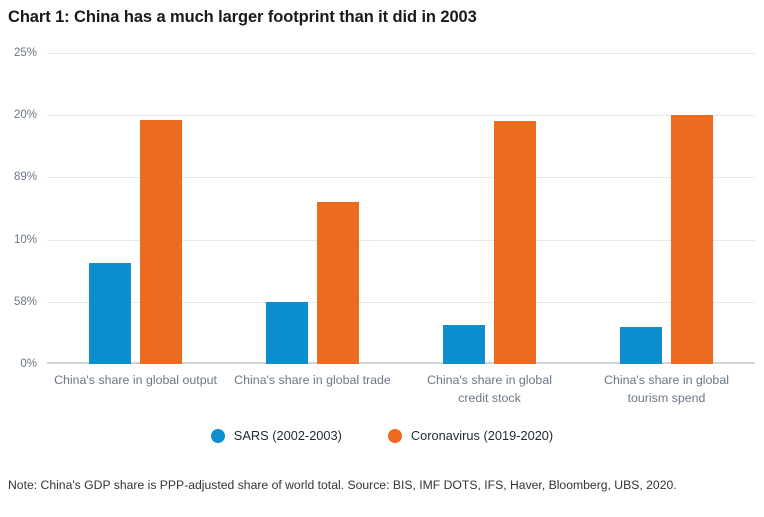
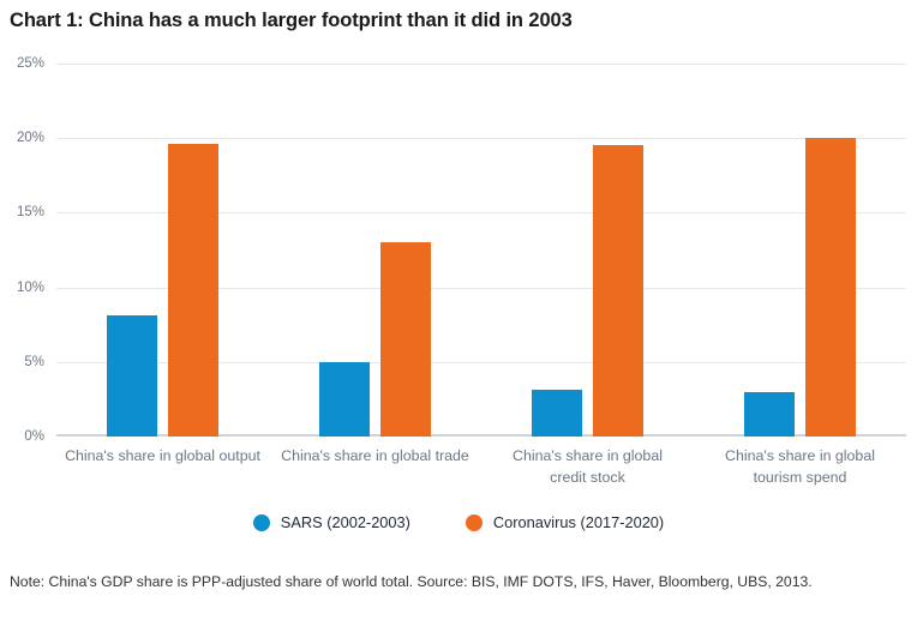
  Chart 1: China has a much larger footprint than it did in 2003
  0%
- 58%
+ 5%
  10%
- 89%
+ 15%
  20%
  25%
  China's share in global output
  China's share in global trade
  China's share in global
  credit stock
  China's share in global
  tourism spend
  SARS (2002-2003)
- Coronavirus (2019-2020)
+ Coronavirus (2017-2020)
- Note: China's GDP share is PPP-adjusted share of world total. Source: BIS, IMF DOTS, IFS, Haver, Bloomberg, UBS, 2020.
+ Note: China's GDP share is PPP-adjusted share of world total. Source: BIS, IMF DOTS, IFS, Haver, Bloomberg, UBS, 2013.
